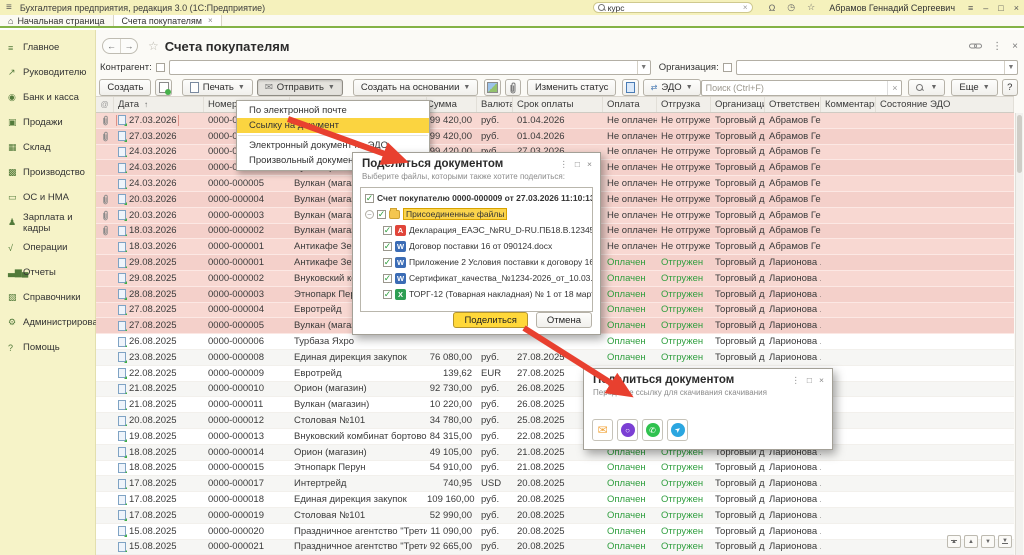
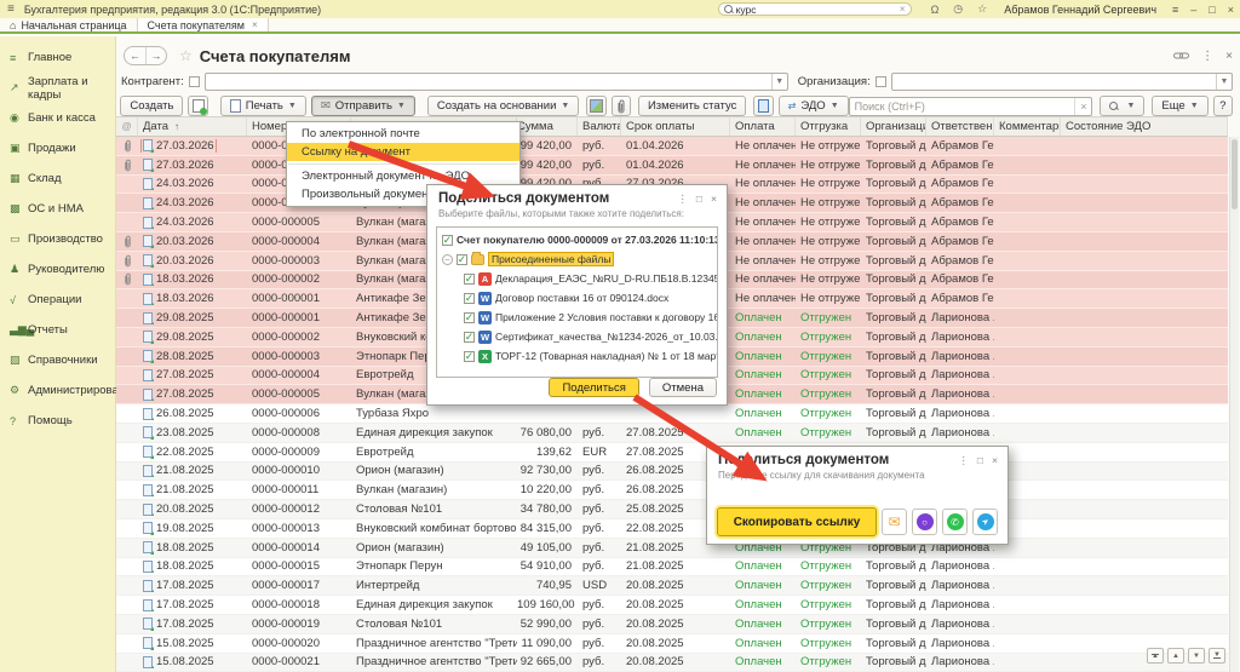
  ≡
  Бухгалтерия предприятия, редакция 3.0 (1С:Предприятие)
  курс
  ×
  Ω
  ◷
  ☆
  Абрамов Геннадий Сергеевич
  ≡
  –
  □
  ×
  ⌂
  Начальная страница
  Счета покупателям
  ×
  ≡
  Главное
  ↗
- Руководителю
+ Зарплата и кадры
  ◉
  Банк и касса
  ▣
  Продажи
  ▦
  Склад
  ▩
- Производство
+ ОС и НМА
  ▭
- ОС и НМА
+ Производство
  ♟
- Зарплата и кадры
+ Руководителю
  √
  Операции
  Отчеты
  ▧
  Справочники
  ⚙
  Администриров
  ?
  Помощь
  ←
  →
  ☆
  Счета покупателям
  ⋮
  ×
  Контрагент:
  Организация:
  Создать
  Печать
  ✉
  Отправить
  Создать на основании
  Изменить статус
  ⇄
  ЭДО
  Поиск (Ctrl+F)
  ×
  Еще
  ?
  @
  Дата
  ↑
  Номер
  Сумма
  Валюта
  Срок оплаты
  Оплата
  Отгрузка
  Организац
  Ответствен
  Комментар
  Состояние ЭДО
  27.03.2026
  0000-0
  99 420,00
  руб.
  01.04.2026
  Не оплачен
  Не отгруже
  Торговый д
  Абрамов Ге
  27.03.2026
  0000-0
  99 420,00
  руб.
  01.04.2026
  Не оплачен
  Не отгруже
  Торговый д
  Абрамов Ге
  24.03.2026
  0000-0
  Не оплачен
  Не отгруже
  Торговый д
  Абрамов Ге
  24.03.2026
  Не оплачен
  Не отгруже
  Торговый д
  Абрамов Ге
  24.03.2026
  0000-000005
  Вулкан (мага
  Не оплачен
  Не отгруже
  Торговый д
  Абрамов Ге
  20.03.2026
  0000-000004
  Вулкан (мага
  Не оплачен
  Не отгруже
  Торговый д
  Абрамов Ге
  20.03.2026
  0000-000003
  Вулкан (мага
  Не оплачен
  Не отгруже
  Торговый д
  Абрамов Ге
  18.03.2026
  0000-000002
  Вулкан (мага
  Не оплачен
  Не отгруже
  Торговый д
  Абрамов Ге
  18.03.2026
  0000-000001
  Антикафе Зе
  Не оплачен
  Не отгруже
  Торговый д
  Абрамов Ге
  29.08.2025
  0000-000001
  Антикафе Зе
  Оплачен
  Отгружен
  Торговый д
  Ларионова
  29.08.2025
  0000-000002
  Оплачен
  Отгружен
  Торговый д
  Ларионова
  28.08.2025
  0000-000003
  Этнопарк Пе
  Оплачен
  Отгружен
  Торговый д
  Ларионова
  27.08.2025
  0000-000004
  Евротрейд
  Оплачен
  Отгружен
  Торговый д
  Ларионова
  27.08.2025
  0000-000005
  Вулкан (мага
  Оплачен
  Отгружен
  Торговый д
  Ларионова
  26.08.2025
  0000-000006
  Турбаза Яхро
  Оплачен
  Отгружен
  Торговый д
  Ларионова
  23.08.2025
  0000-000008
  Единая дирекция закупок
  76 080,00
  руб.
  27.08.2025
  Оплачен
  Отгружен
  Торговый д
  Ларионова
  22.08.2025
  0000-000009
  Евротрейд
  139,62
  EUR
  27.08.2025
  21.08.2025
  0000-000010
  Орион (магазин)
  92 730,00
  руб.
  26.08.2025
  21.08.2025
  0000-000011
  Вулкан (магазин)
  10 220,00
  руб.
  26.08.2025
  20.08.2025
  0000-000012
  Столовая №101
  34 780,00
  руб.
  25.08.2025
  19.08.2025
  0000-000013
  Внуковский комбинат бортово
  84 315,00
  руб.
  22.08.2025
  18.08.2025
  0000-000014
  Орион (магазин)
  49 105,00
  руб.
  21.08.2025
  Оплачен
  Отгружен
  Торговый д
  Ларионова
  18.08.2025
  0000-000015
  Этнопарк Перун
  54 910,00
  руб.
  21.08.2025
  Оплачен
  Отгружен
  Торговый д
  Ларионова
  17.08.2025
  0000-000017
  Интертрейд
  740,95
  USD
  20.08.2025
  Оплачен
  Отгружен
  Торговый д
  Ларионова
  17.08.2025
  0000-000018
  Единая дирекция закупок
  109 160,00
  руб.
  20.08.2025
  Оплачен
  Отгружен
  Торговый д
  Ларионова
  17.08.2025
  0000-000019
  Столовая №101
  52 990,00
  руб.
  20.08.2025
  Оплачен
  Отгружен
  Торговый д
  Ларионова
  15.08.2025
  0000-000020
  Праздничное агентство "Трети
  11 090,00
  руб.
  20.08.2025
  Оплачен
  Отгружен
  Торговый д
  Ларионова
  15.08.2025
  0000-000021
  Праздничное агентство "Трети
  92 665,00
  руб.
  20.08.2025
  Оплачен
  Отгружен
  Торговый д
  Ларионова
  По электронной почте
  Ссылку наумент
  Электронный документ ЭДО
  Произвольный докумен
  Поделиться документом
  ⋮
  □
  ×
  Выберите файлы, которыми также хотите поделиться:
  ✓
  Счет покупателю 0000-000009 от 27.03.2026 11:10:1
  ✓
  Присоединенные файлы
  ✓
  A
  ✓
  W
  Договор поставки 16 от 090124.docx
  ✓
  W
  Приложение 2 Условия поставки к договору 16
  ✓
  W
  Сертификат_качества_№1234-2026_от_10.03.
  ✓
  X
  ТОРГ-12 (Товарная накладная) № 1 от 18 мар
  Поделиться
  Отмена
  Пелиться документом
  ⋮
  □
  ×
- Передайте ссылку для скачивания скачивания
+ Передайте ссылку для скачивания документа
+ Скопировать ссылку
  ✉
  ○
  ✆
